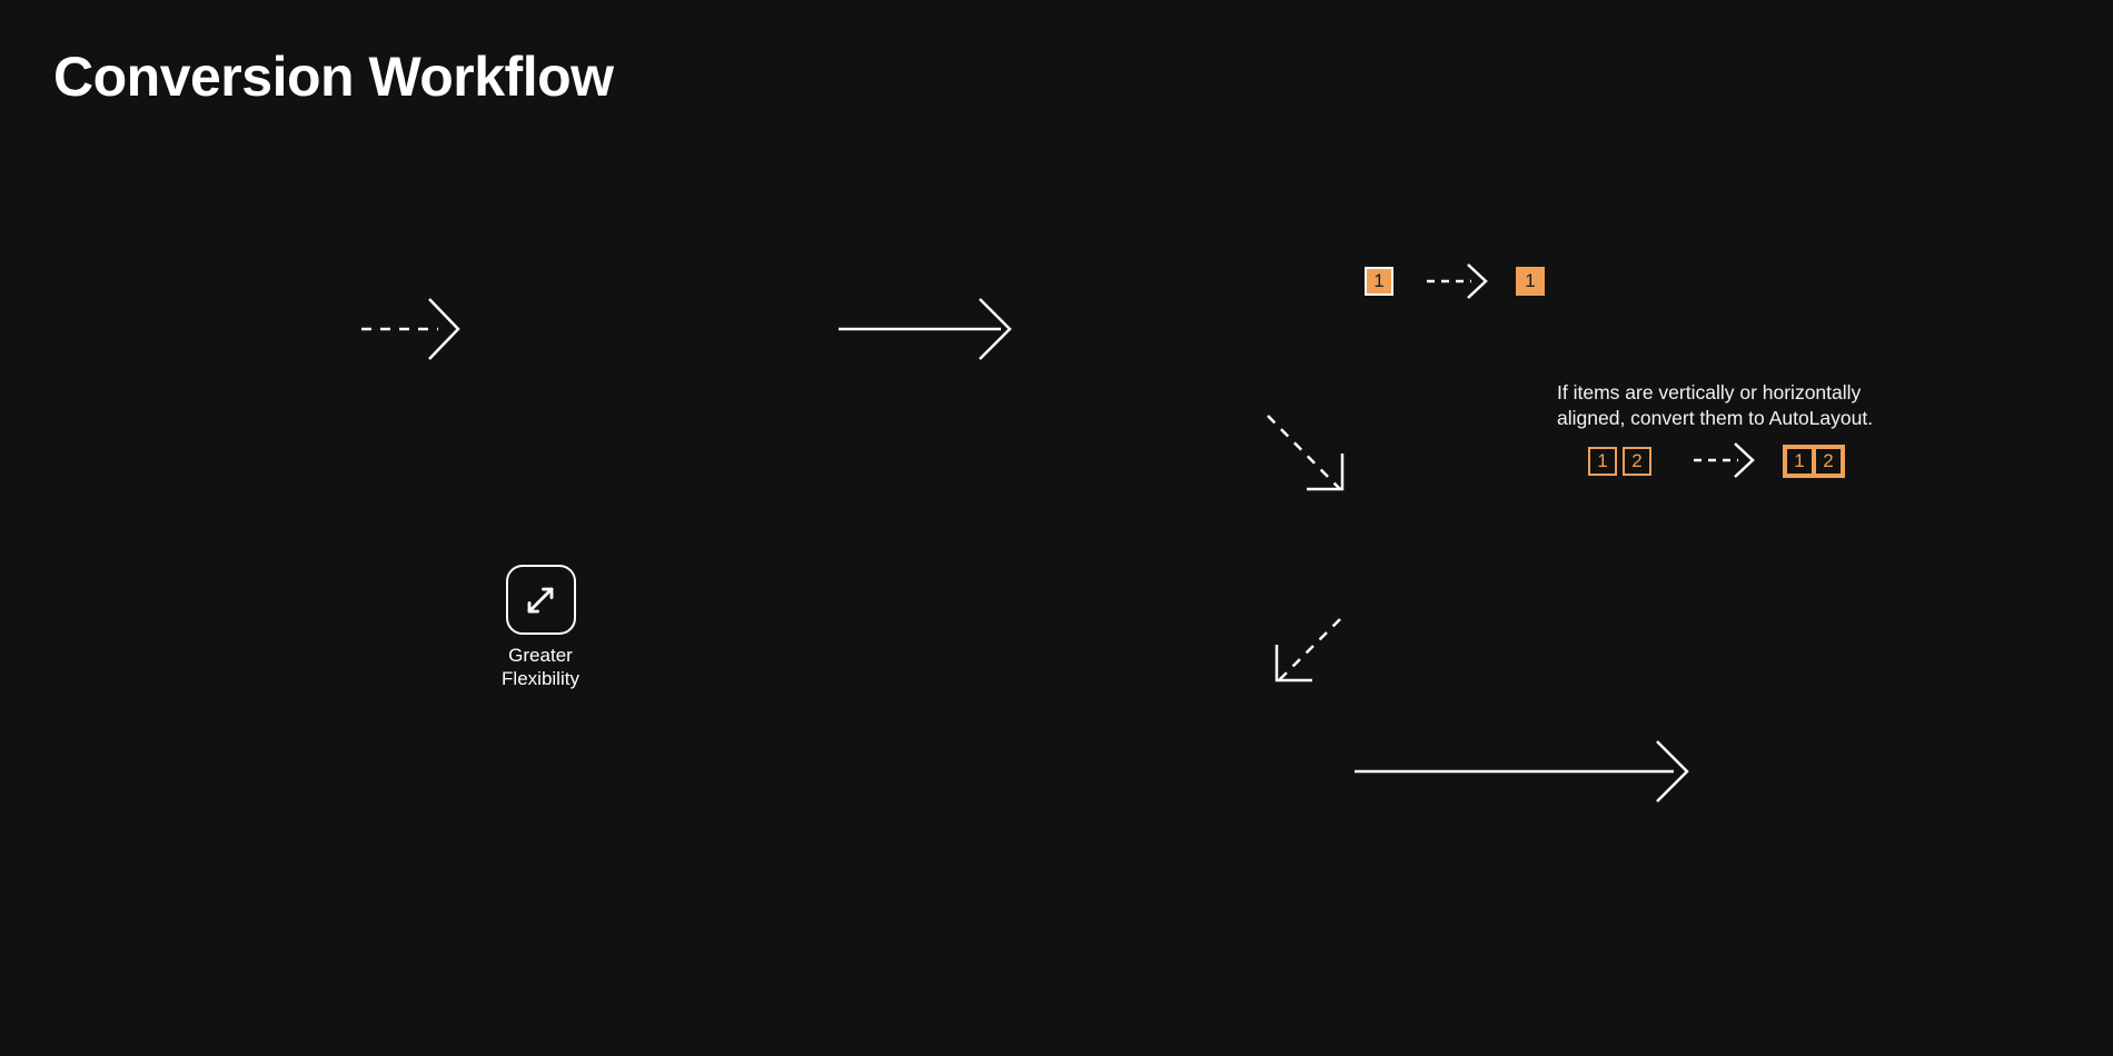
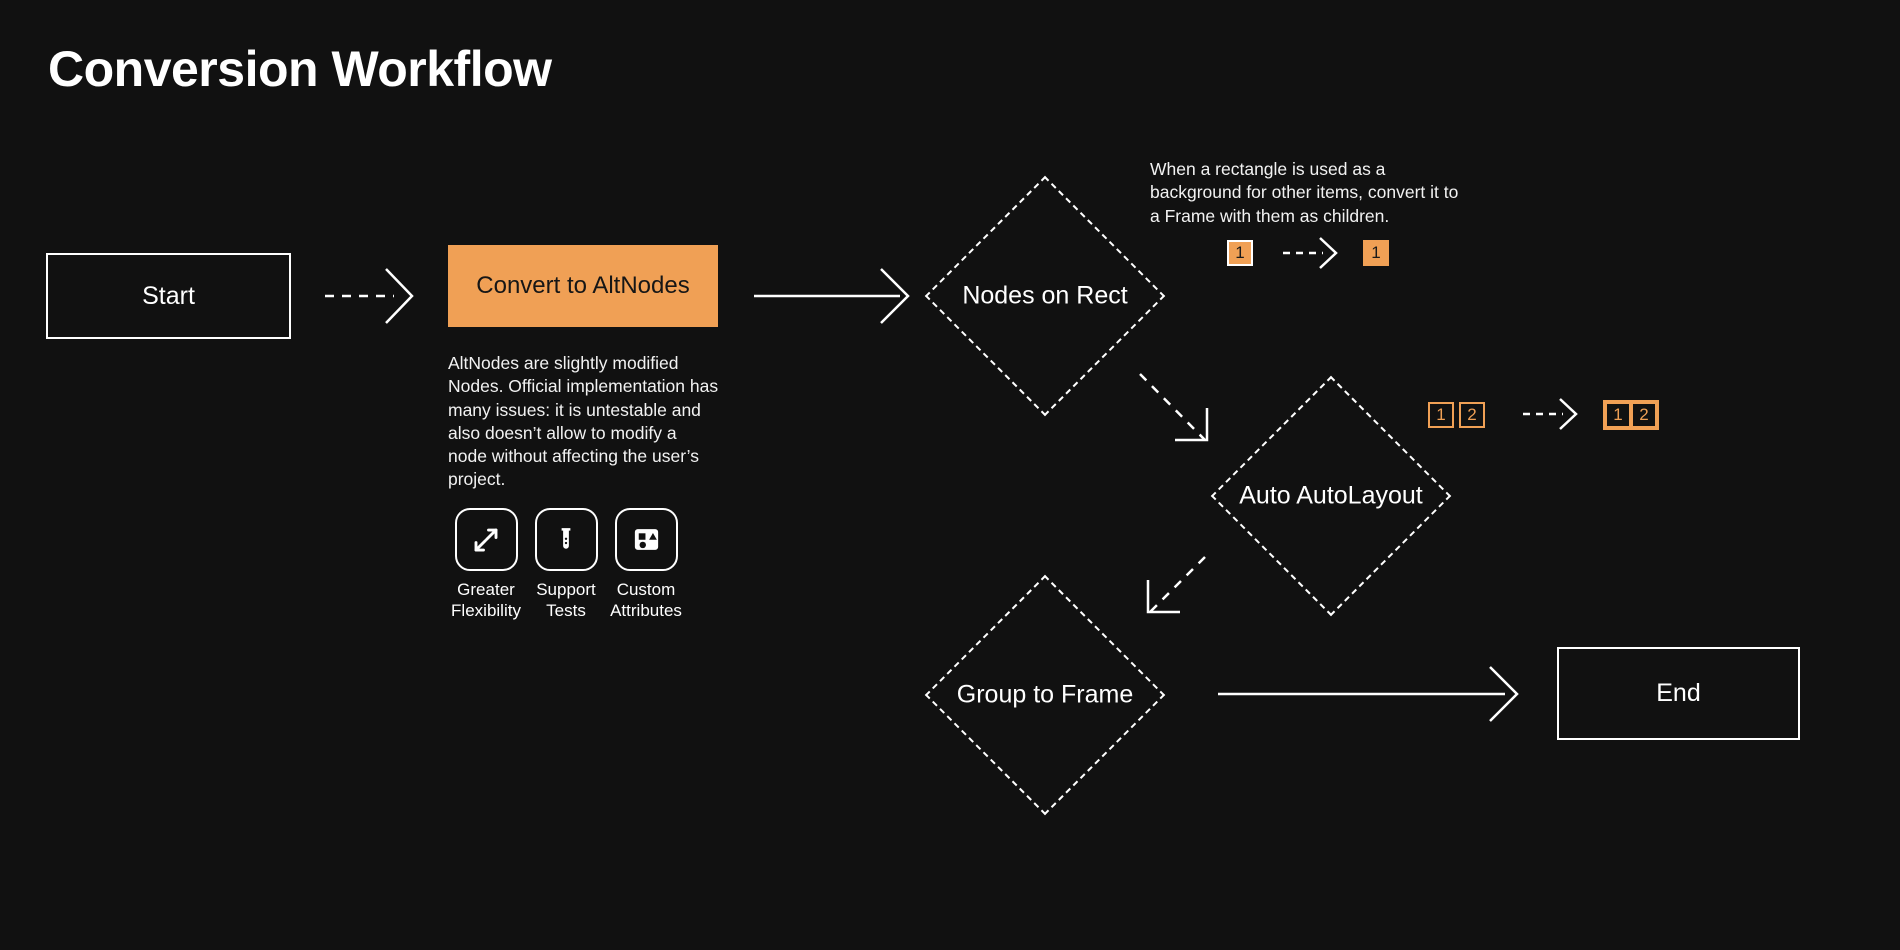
  Conversion Workflow
+ Start
+ Convert to AltNodes
+ AltNodes are slightly modified Nodes. Official implementation has many issues: it is untestable and also doesn’t allow to modify a node without affecting the user’s project.
  Greater
  Flexibility
+ Support
+ Tests
+ Custom
+ Attributes
+ Nodes on Rect
+ Auto AutoLayout
+ Group to Frame
+ End
+ When a rectangle is used as a background for other items, convert it to a Frame with them as children.
  1
  1
- If items are vertically or horizontally aligned, convert them to AutoLayout.
  1
  2
  1
  2
